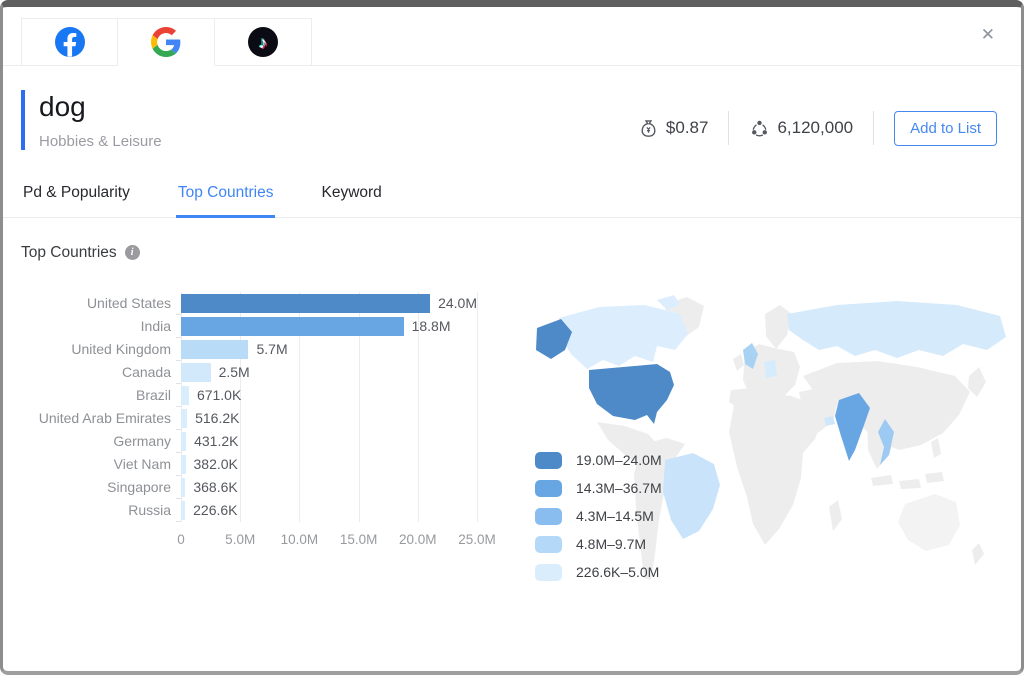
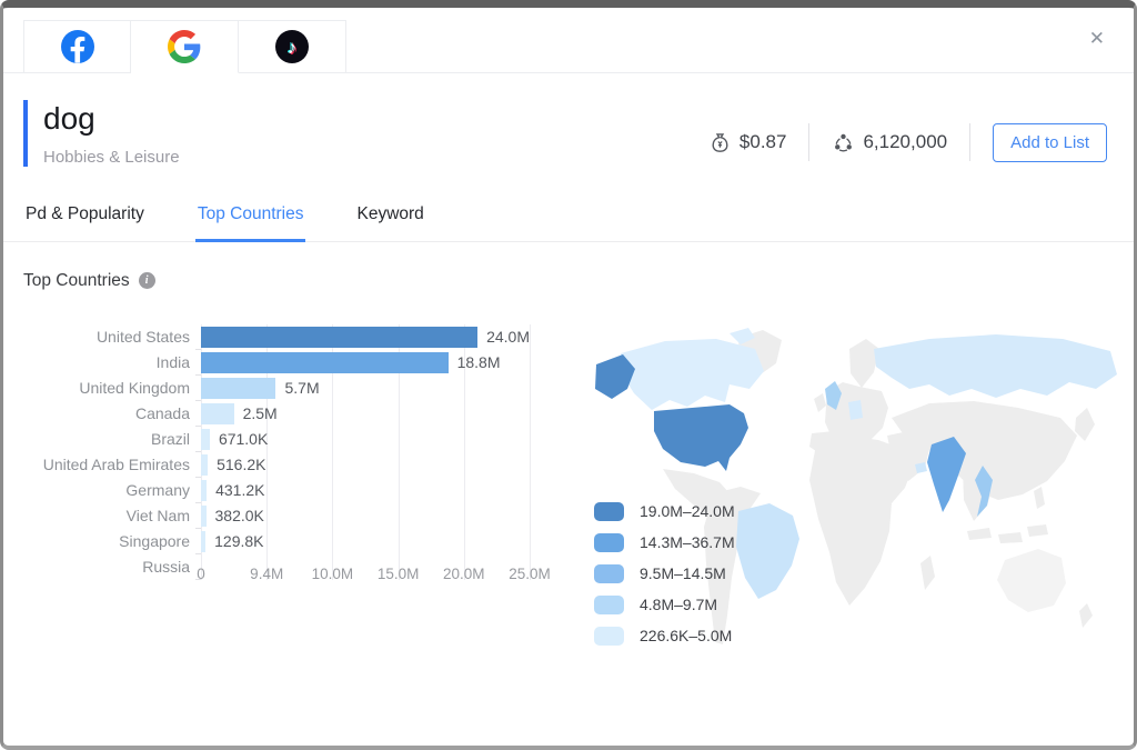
  ♪
  ✕
  dog
  Hobbies & Leisure
  $0.87
  6,120,000
  Add to List
  Pd & Popularity
  Top Countries
  Keyword
  Top Countries
  i
  United States
  India
  United Kingdom
  Canada
  Brazil
  United Arab Emirates
  Germany
  Viet Nam
  Singapore
  Russia
  24.0M
  18.8M
  5.7M
  2.5M
  671.0K
  516.2K
  431.2K
  382.0K
- 368.6K
- 226.6K
+ 129.8K
  0
- 5.0M
+ 9.4M
  10.0M
  15.0M
  20.0M
  25.0M
  19.0M–24.0M
  14.3M–36.7M
- 4.3M–14.5M
+ 9.5M–14.5M
  4.8M–9.7M
  226.6K–5.0M
